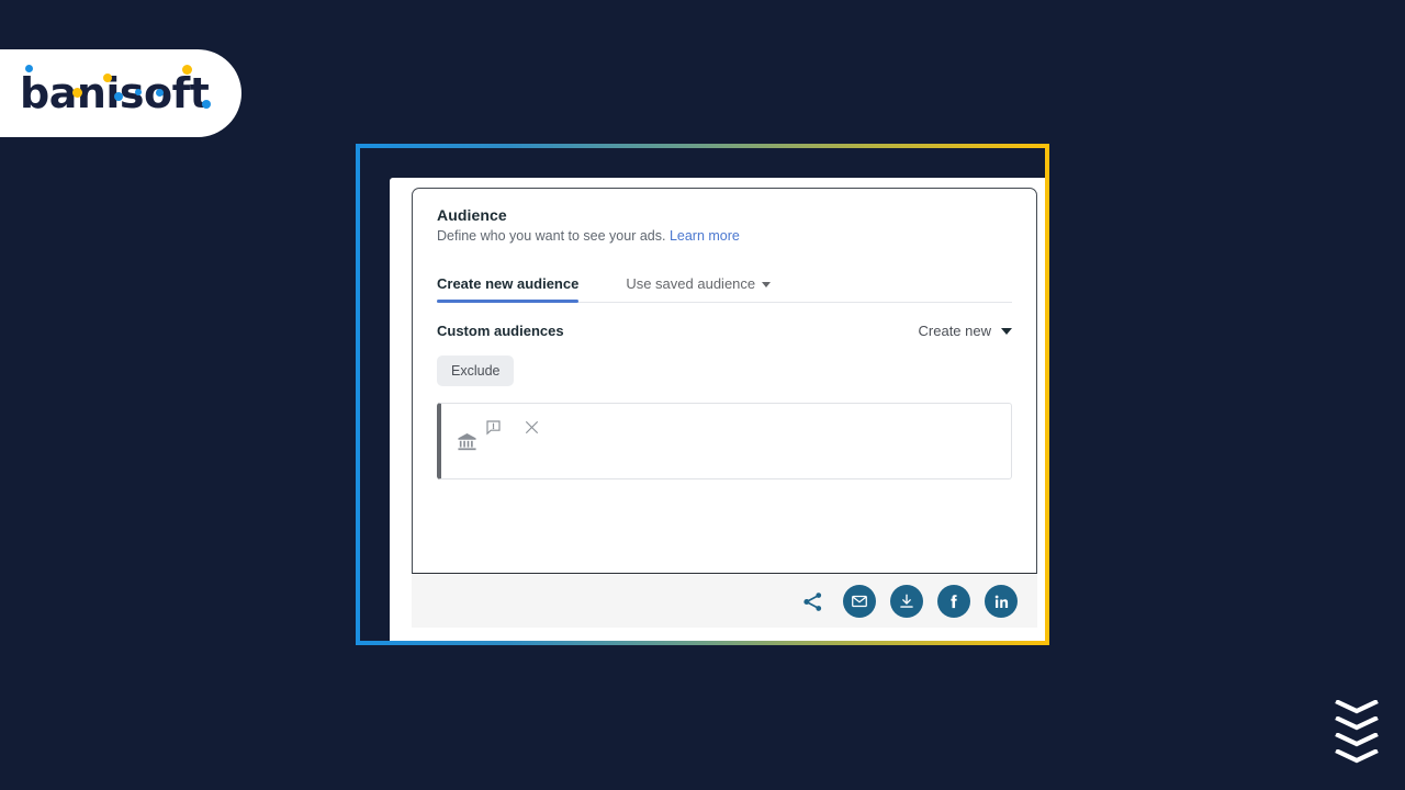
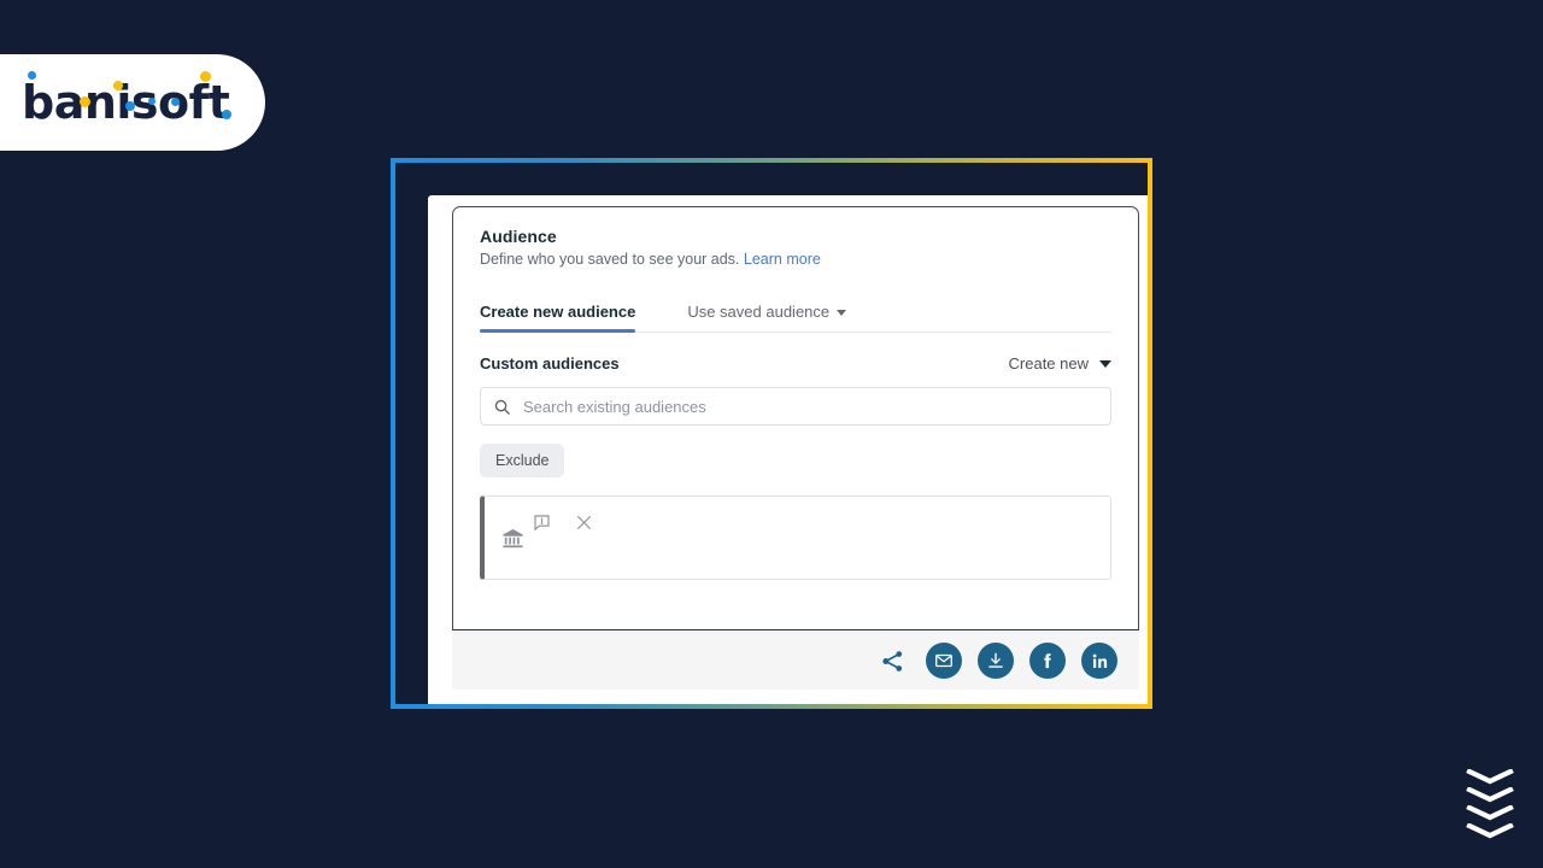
  banisft
  Audience
- Define who you want to see your ads. Learn more
+ Define who you saved to see your ads. Learn more
  Create new audience
  Use saved audience
  Custom audiences
  Create new
+ Search existing audiences
  Exclude
